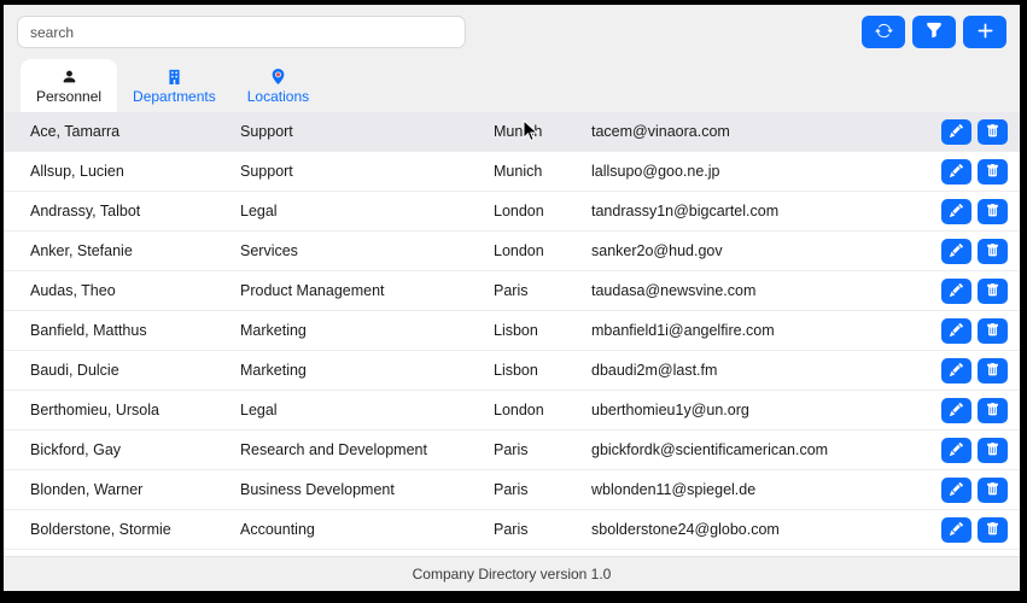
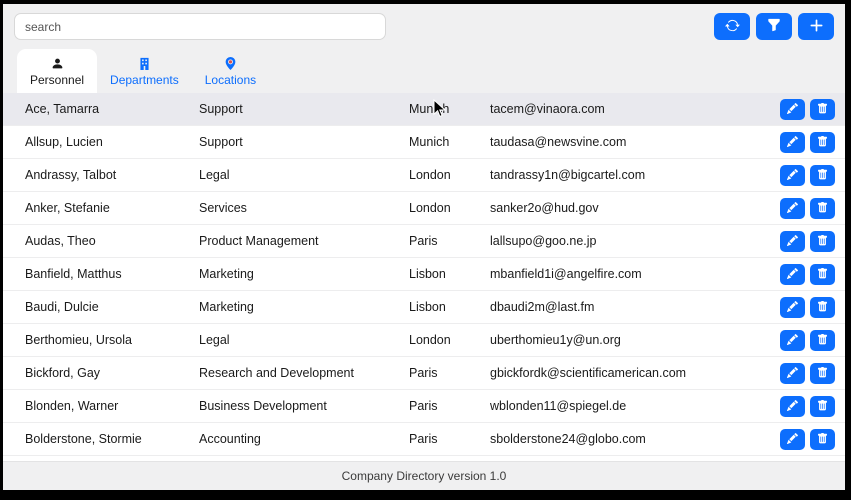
  search
  Personnel
  Departments
  Locations
  Ace, Tamarra
  Support
  tacem@vinaora.com
  Allsup, Lucien
  Support
  Munich
- lallsupo@goo.ne.jp
+ taudasa@newsvine.com
  Andrassy, Talbot
  Legal
  London
  tandrassy1n@bigcartel.com
  Anker, Stefanie
  Services
  London
  sanker2o@hud.gov
  Audas, Theo
  Product Management
  Paris
- taudasa@newsvine.com
+ lallsupo@goo.ne.jp
  Banfield, Matthus
  Marketing
  Lisbon
  mbanfield1i@angelfire.com
  Baudi, Dulcie
  Marketing
  Lisbon
  dbaudi2m@last.fm
  Berthomieu, Ursola
  Legal
  London
  uberthomieu1y@un.org
  Bickford, Gay
  Research and Development
  Paris
  gbickfordk@scientificamerican.com
  Blonden, Warner
  Business Development
  Paris
  wblonden11@spiegel.de
  Bolderstone, Stormie
  Accounting
  Paris
  sbolderstone24@globo.com
  Company Directory version 1.0
